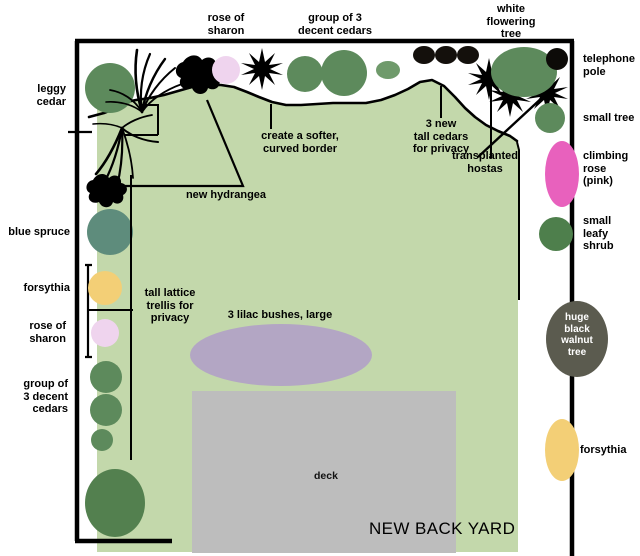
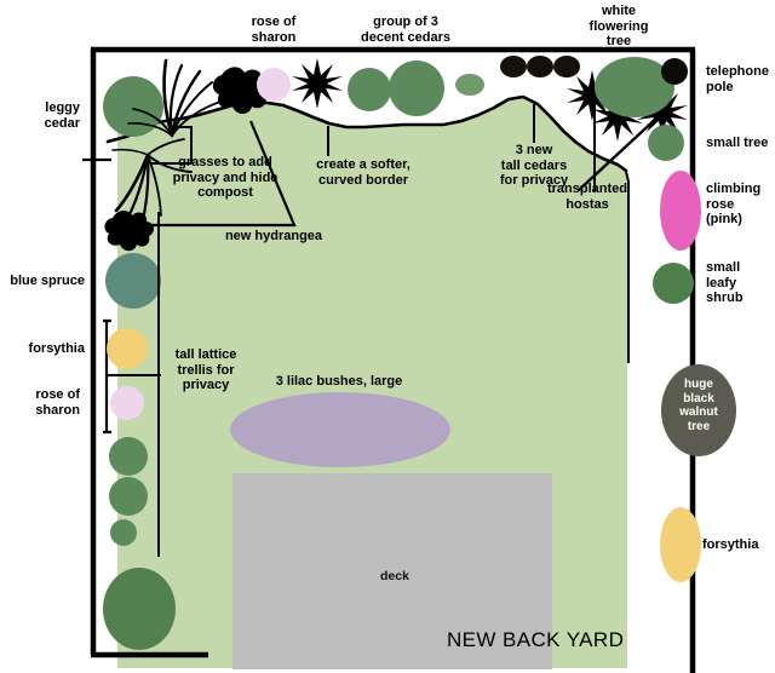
  rose of
  sharon
  group of 3
  decent cedars
  white
  flowering
  tree
  leggy
  cedar
  blue spruce
  forsythia
  rose of
  sharon
- group of
- 3 decent
- cedars
  telephone
  pole
  small tree
  climbing
  rose
  (pink)
  small
  leafy
  shrub
  forsythia
+ grasses to add
+ privacy and hide
+ compost
  new hydrangea
  create a softer,
  curved border
  3 new
  tall cedars
  for privacy
  transplanted
  hostas
  tall lattice
  trellis for
  privacy
  3 lilac bushes, large
  deck
  huge
  black
  walnut
  tree
  NEW BACK YARD
